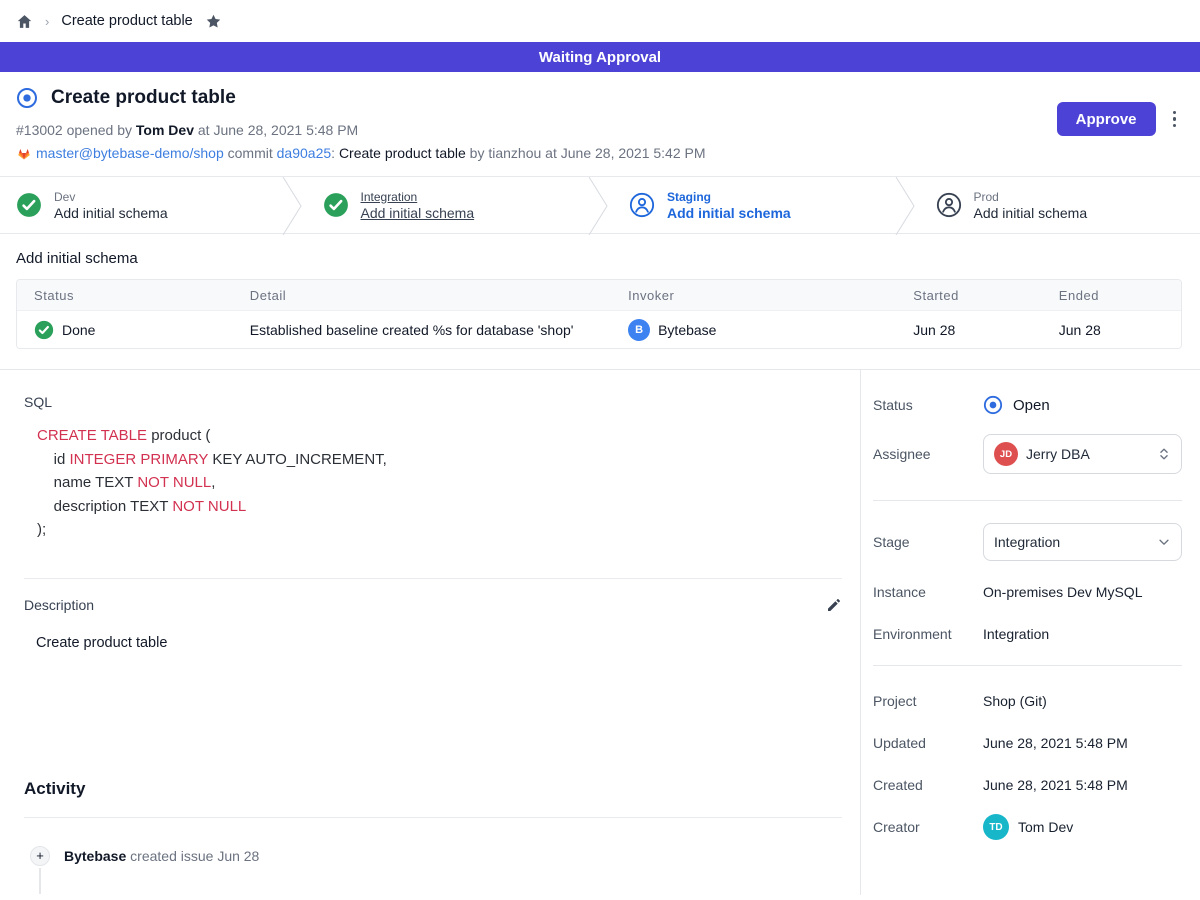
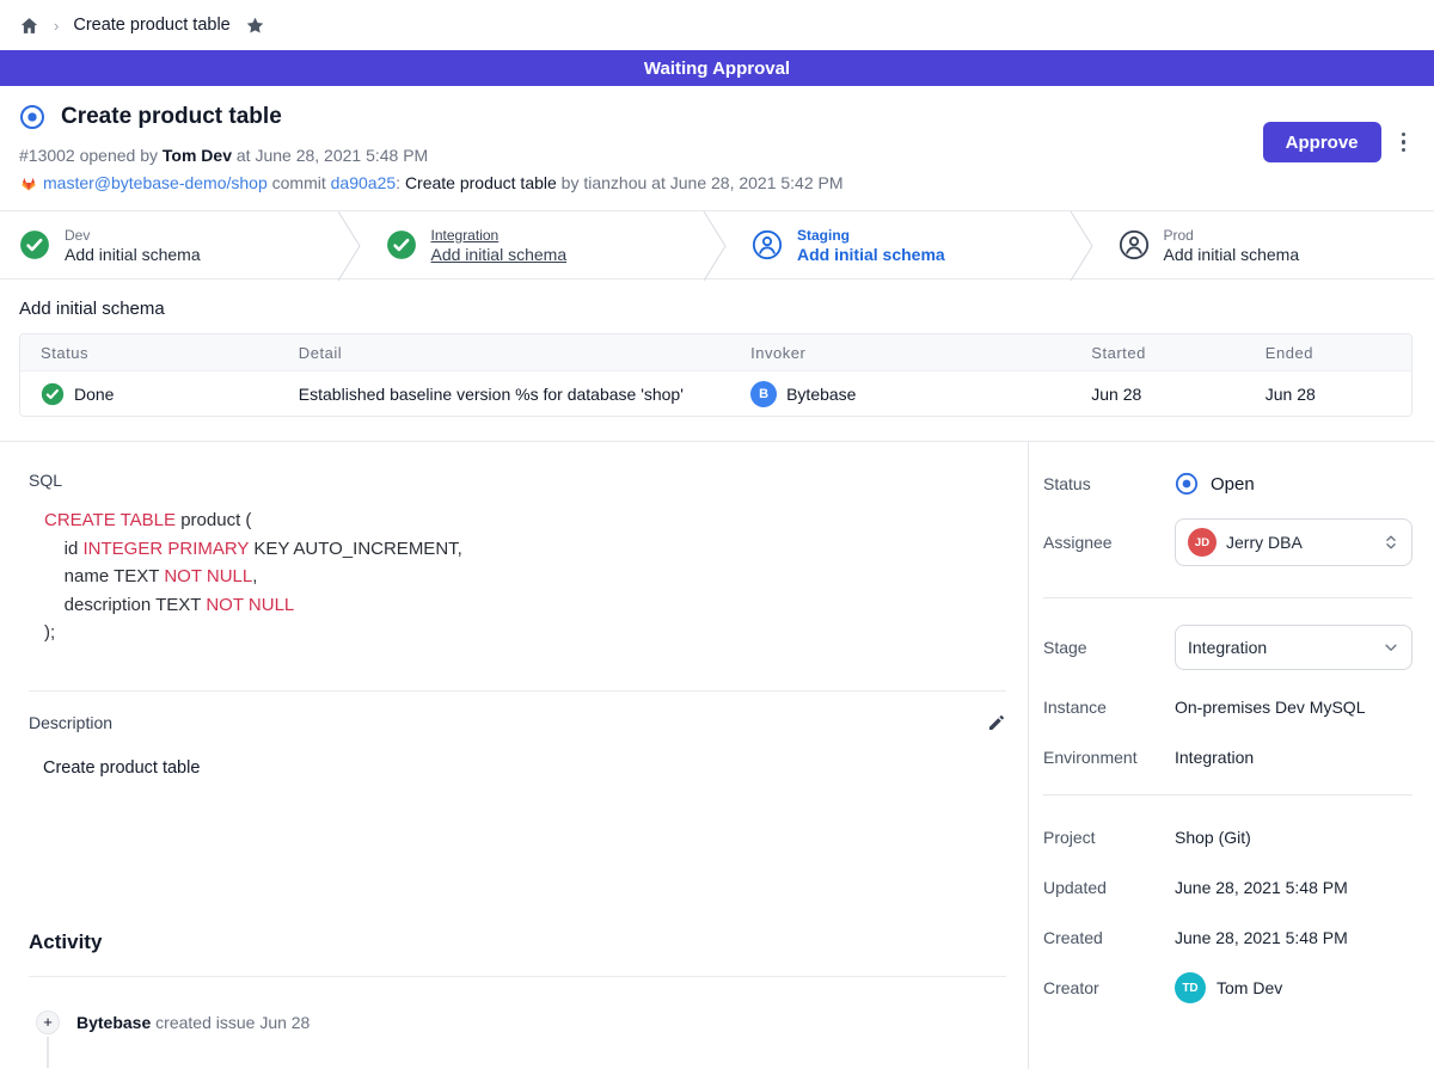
  ›
  Create product table
  Waiting Approval
  Create product table
  #13002 opened by Tom Dev at June 28, 2021 5:48 PM
  master@bytebase-demo/shop commit da90a25: Create product table by tianzhou at June 28, 2021 5:42 PM
  Approve
  Dev
  Add initial schema
  Integration
  Add initial schema
  Staging
  Add initial schema
  Prod
  Add initial schema
  Add initial schema
  Status
  Detail
  Invoker
  Started
  Ended
  Done
- Established baseline created %s for database 'shop'
+ Established baseline version %s for database 'shop'
  B
  Bytebase
  Jun 28
  Jun 28
  SQL
  CREATE TABLE product (
  id INTEGER PRIMARY KEY AUTO_INCREMENT,
  name TEXT NOT NULL,
  description TEXT NOT NULL
  );
  Description
  Create product table
  Activity
  +
  Bytebase created issue Jun 28
  Status
  Open
  Assignee
  JD
  Jerry DBA
  Stage
  Integration
  Instance
  On-premises Dev MySQL
  Environment
  Integration
  Project
  Shop (Git)
  Updated
  June 28, 2021 5:48 PM
  Created
  June 28, 2021 5:48 PM
  Creator
  TD
  Tom Dev
